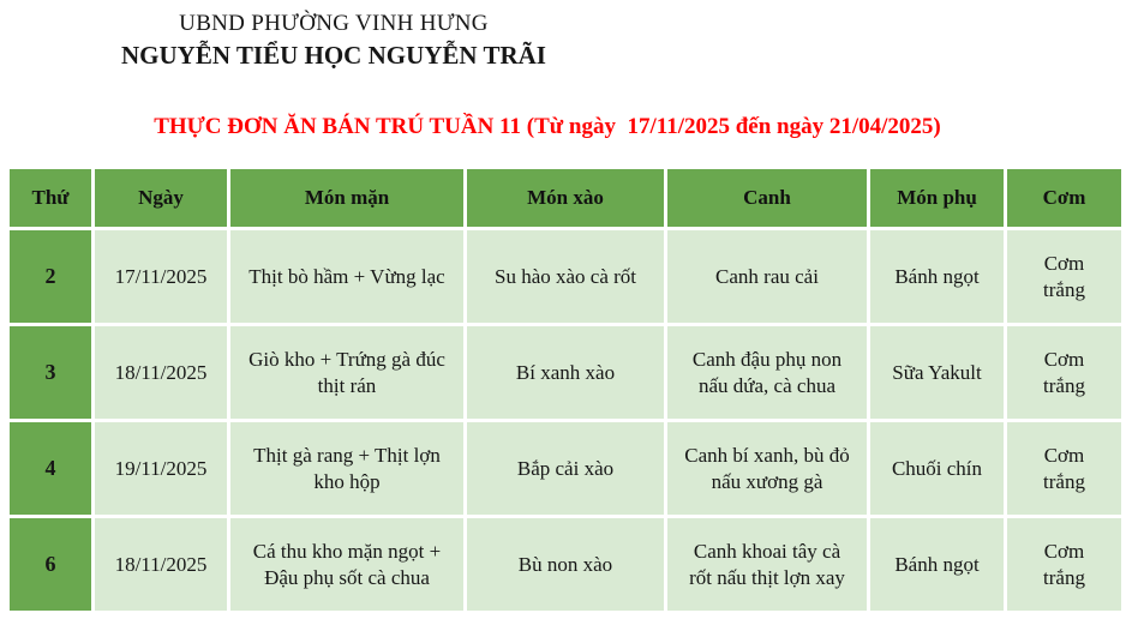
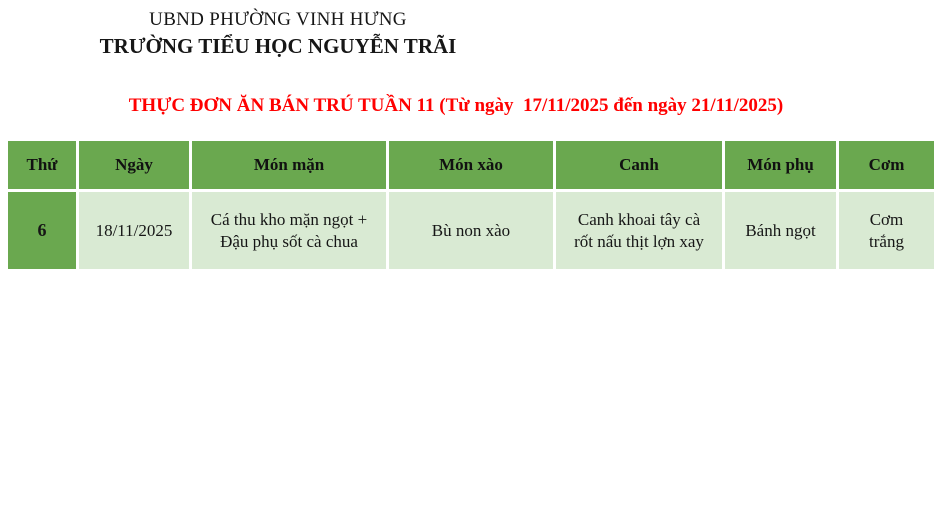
  UBND PHƯỜNG VINH HƯNG
- NGUYỄN TIỂU HỌC NGUYỄN TRÃI
+ TRƯỜNG TIỂU HỌC NGUYỄN TRÃI
- THỰC ĐƠN ĂN BÁN TRÚ TUẦN 11 (Từ ngày 17/11/2025 đến ngày 21/04/2025)
+ THỰC ĐƠN ĂN BÁN TRÚ TUẦN 11 (Từ ngày 17/11/2025 đến ngày 21/11/2025)
  Thứ	Ngày	Món mặn	Món xào	Canh	Món phụ	Cơm
- 2	17/11/2025	Thịt bò hầm + Vừng lạc	Su hào xào cà rốt	Canh rau cải	Bánh ngọt	Cơm trắng
- 3	18/11/2025	Giò kho + Trứng gà đúc thịt rán	Bí xanh xào	Canh đậu phụ non nấu dứa, cà chua	Sữa Yakult	Cơm trắng
- 4	19/11/2025	Thịt gà rang + Thịt lợn kho hộp	Bắp cải xào	Canh bí xanh, bù đỏ nấu xương gà	Chuối chín	Cơm trắng
  6	18/11/2025	Cá thu kho mặn ngọt + Đậu phụ sốt cà chua	Bù non xào	Canh khoai tây cà rốt nấu thịt lợn xay	Bánh ngọt	Cơm trắng
